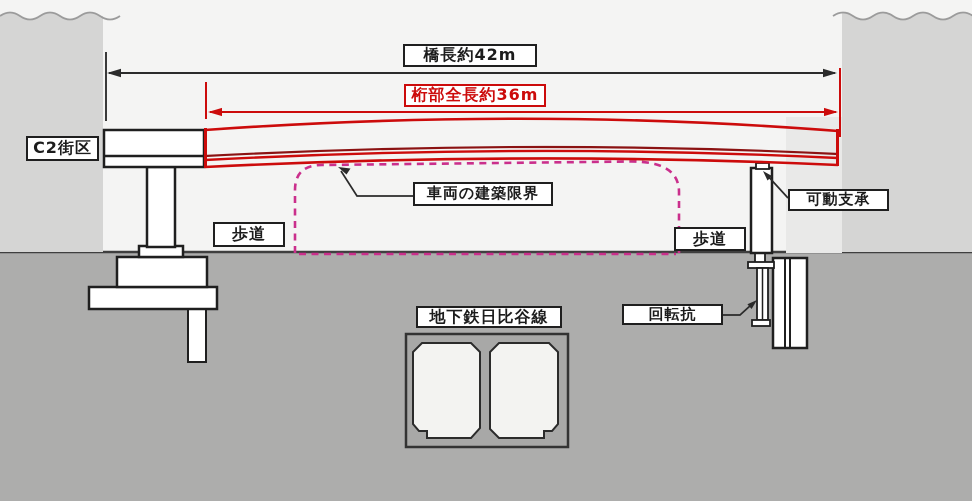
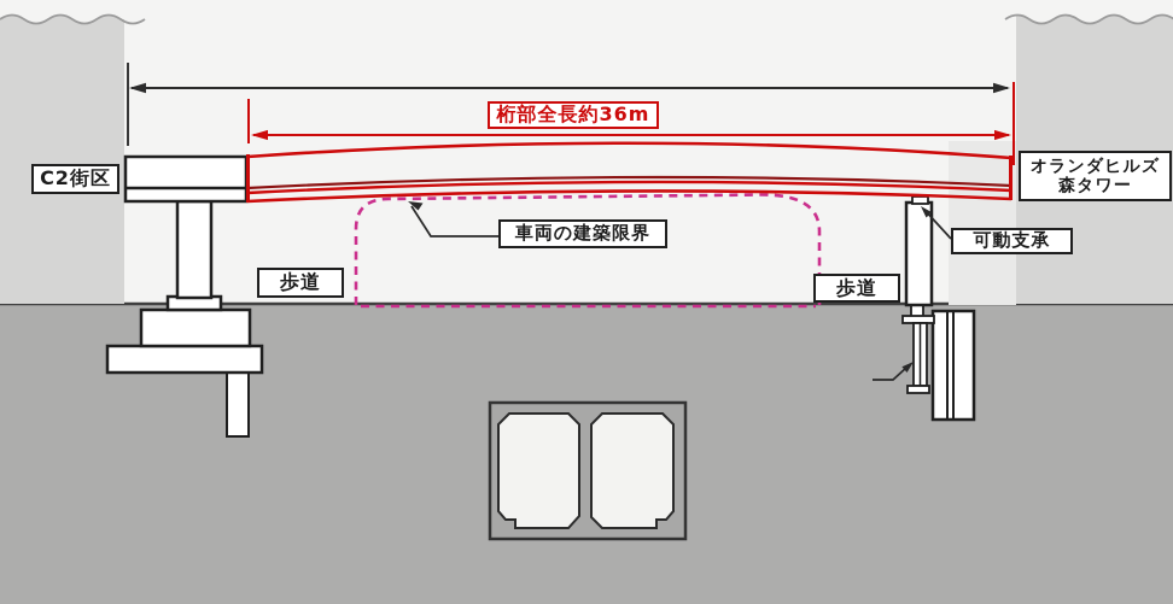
- 橋長約42m
  桁部全長約36m
  C2街区
+ オランダヒルズ
+ 森タワー
  車両の建築限界
  歩道
  歩道
  可動支承
- 回転抗
- 地下鉄日比谷線
